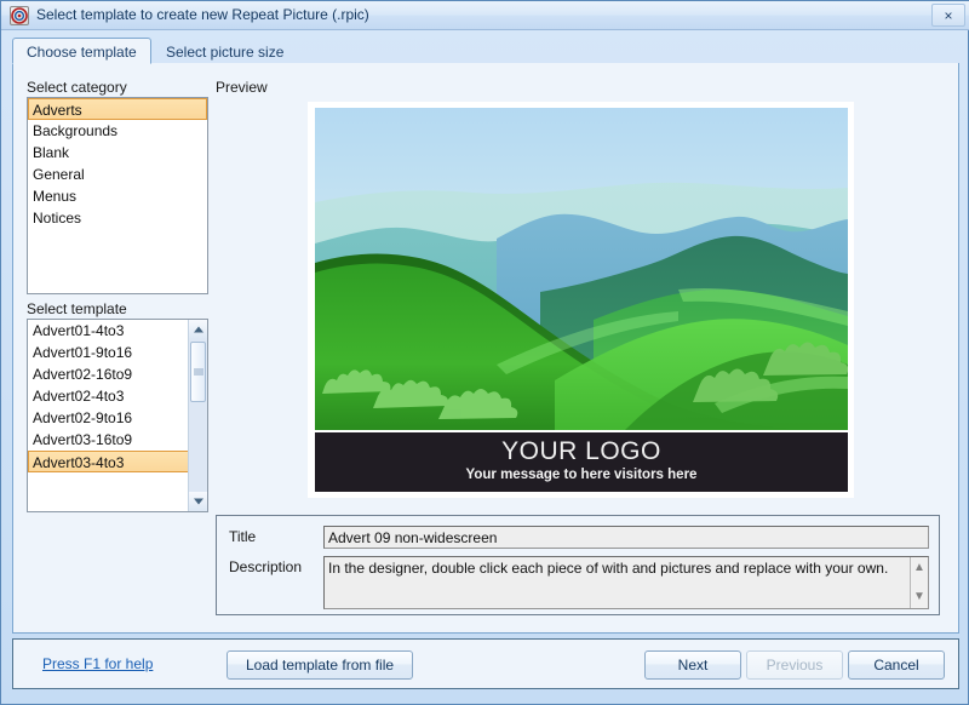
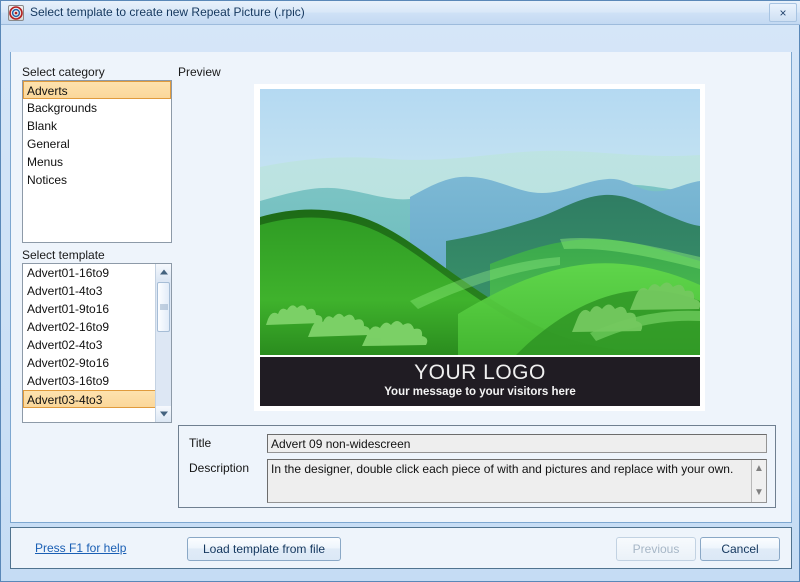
  Select template to create new Repeat Picture (.rpic)
  ×
- Choose template
- Select picture size
  Select category
  Adverts
  Backgrounds
  Blank
  General
  Menus
  Notices
  Select template
+ Advert01-16to9
  Advert01-4to3
  Advert01-9to16
  Advert02-16to9
  Advert02-4to3
  Advert02-9to16
  Advert03-16to9
  Advert03-4to3
  Preview
  YOUR LOGO
- Your message to here visitors here
+ Your message to your visitors here
  Title
  Advert 09 non-widescreen
  Description
  In the designer, double click each piece of with and pictures and replace with your own.
  ▲
  ▼
  Press F1 for help
  Load template from file
- Next
  Previous
  Cancel
